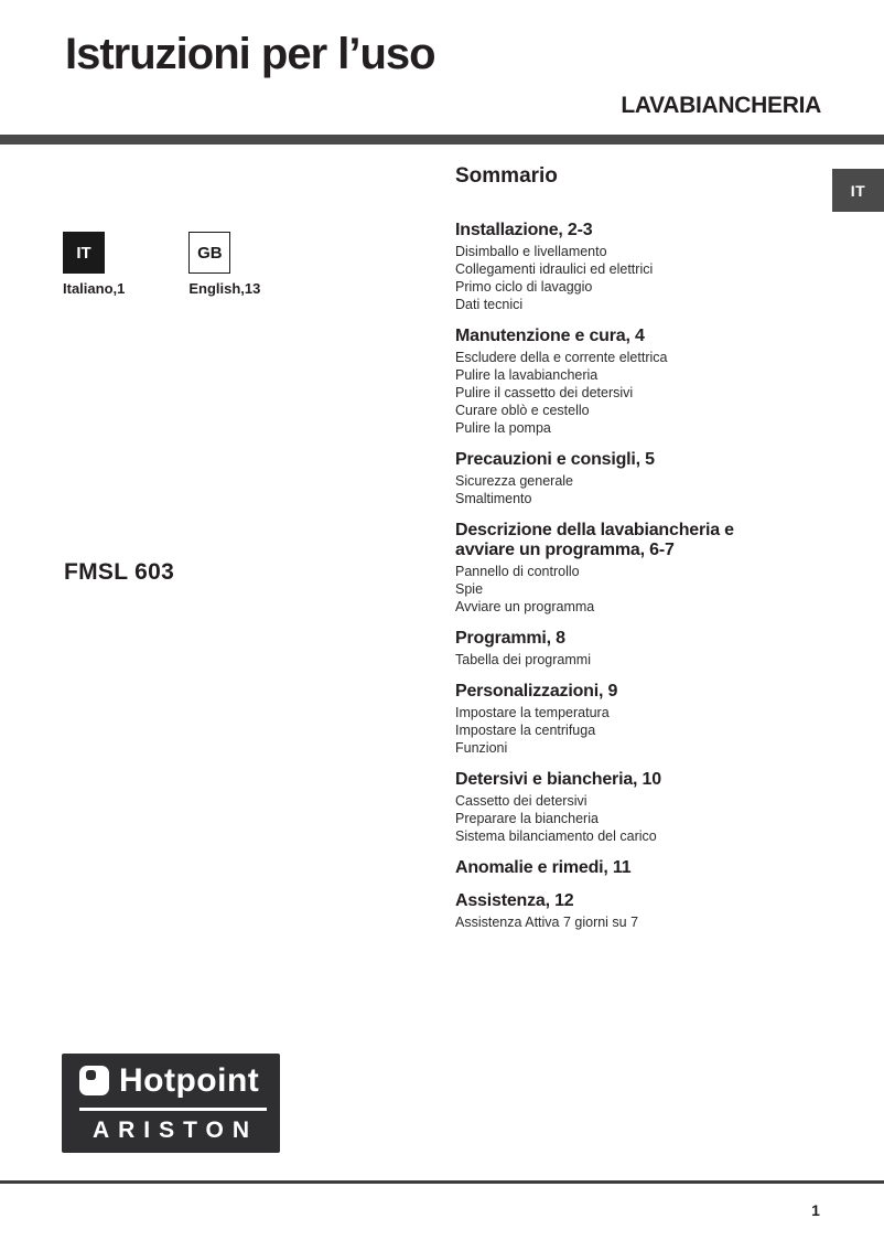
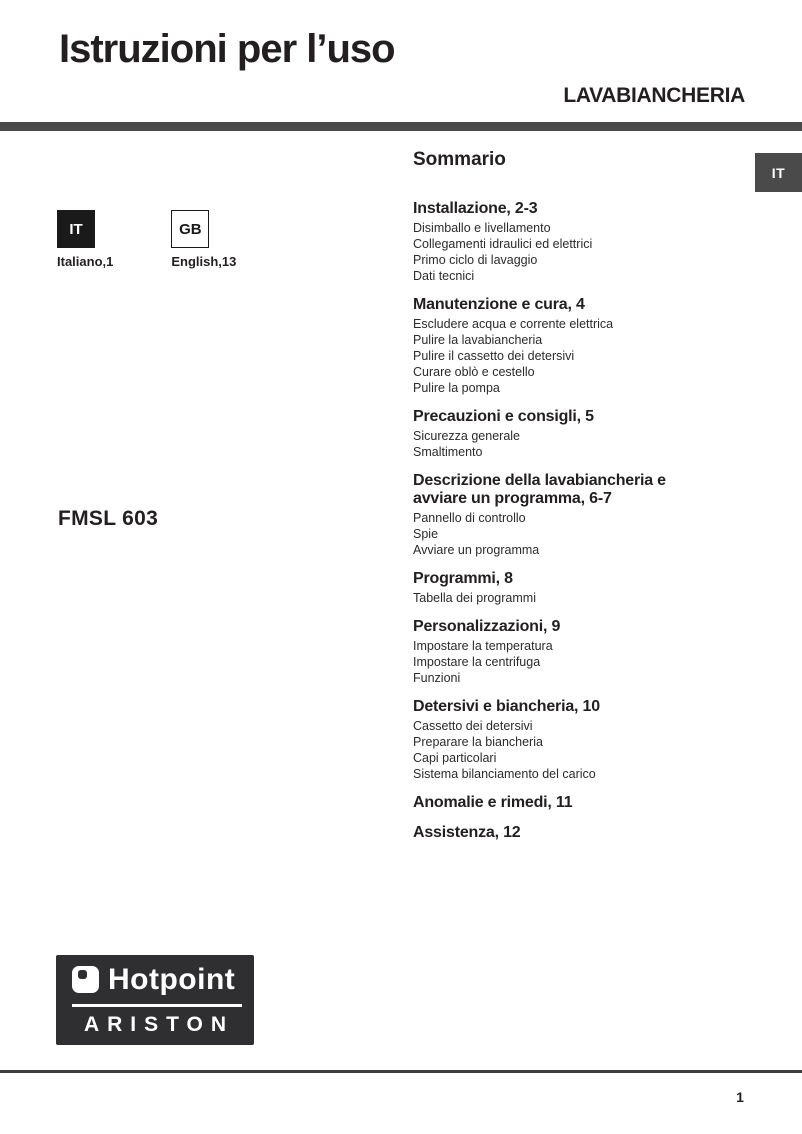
  Istruzioni per l’uso
  LAVABIANCHERIA
  IT
  IT
  Italiano,1
  GB
  English,13
  FMSL 603
  Sommario
  Installazione, 2-3
  Disimballo e livellamento
  Collegamenti idraulici ed elettrici
  Primo ciclo di lavaggio
  Dati tecnici
  Manutenzione e cura, 4
- Escludere della e corrente elettrica
+ Escludere acqua e corrente elettrica
  Pulire la lavabiancheria
  Pulire il cassetto dei detersivi
  Curare oblò e cestello
  Pulire la pompa
  Precauzioni e consigli, 5
  Sicurezza generale
  Smaltimento
  Descrizione della lavabiancheria e avviare un programma, 6-7
  Pannello di controllo
  Spie
  Avviare un programma
  Programmi, 8
  Tabella dei programmi
  Personalizzazioni, 9
  Impostare la temperatura
  Impostare la centrifuga
  Funzioni
  Detersivi e biancheria, 10
  Cassetto dei detersivi
  Preparare la biancheria
+ Capi particolari
  Sistema bilanciamento del carico
  Anomalie e rimedi, 11
  Assistenza, 12
- Assistenza Attiva 7 giorni su 7
  Hotpoint
  ARISTON
  1
